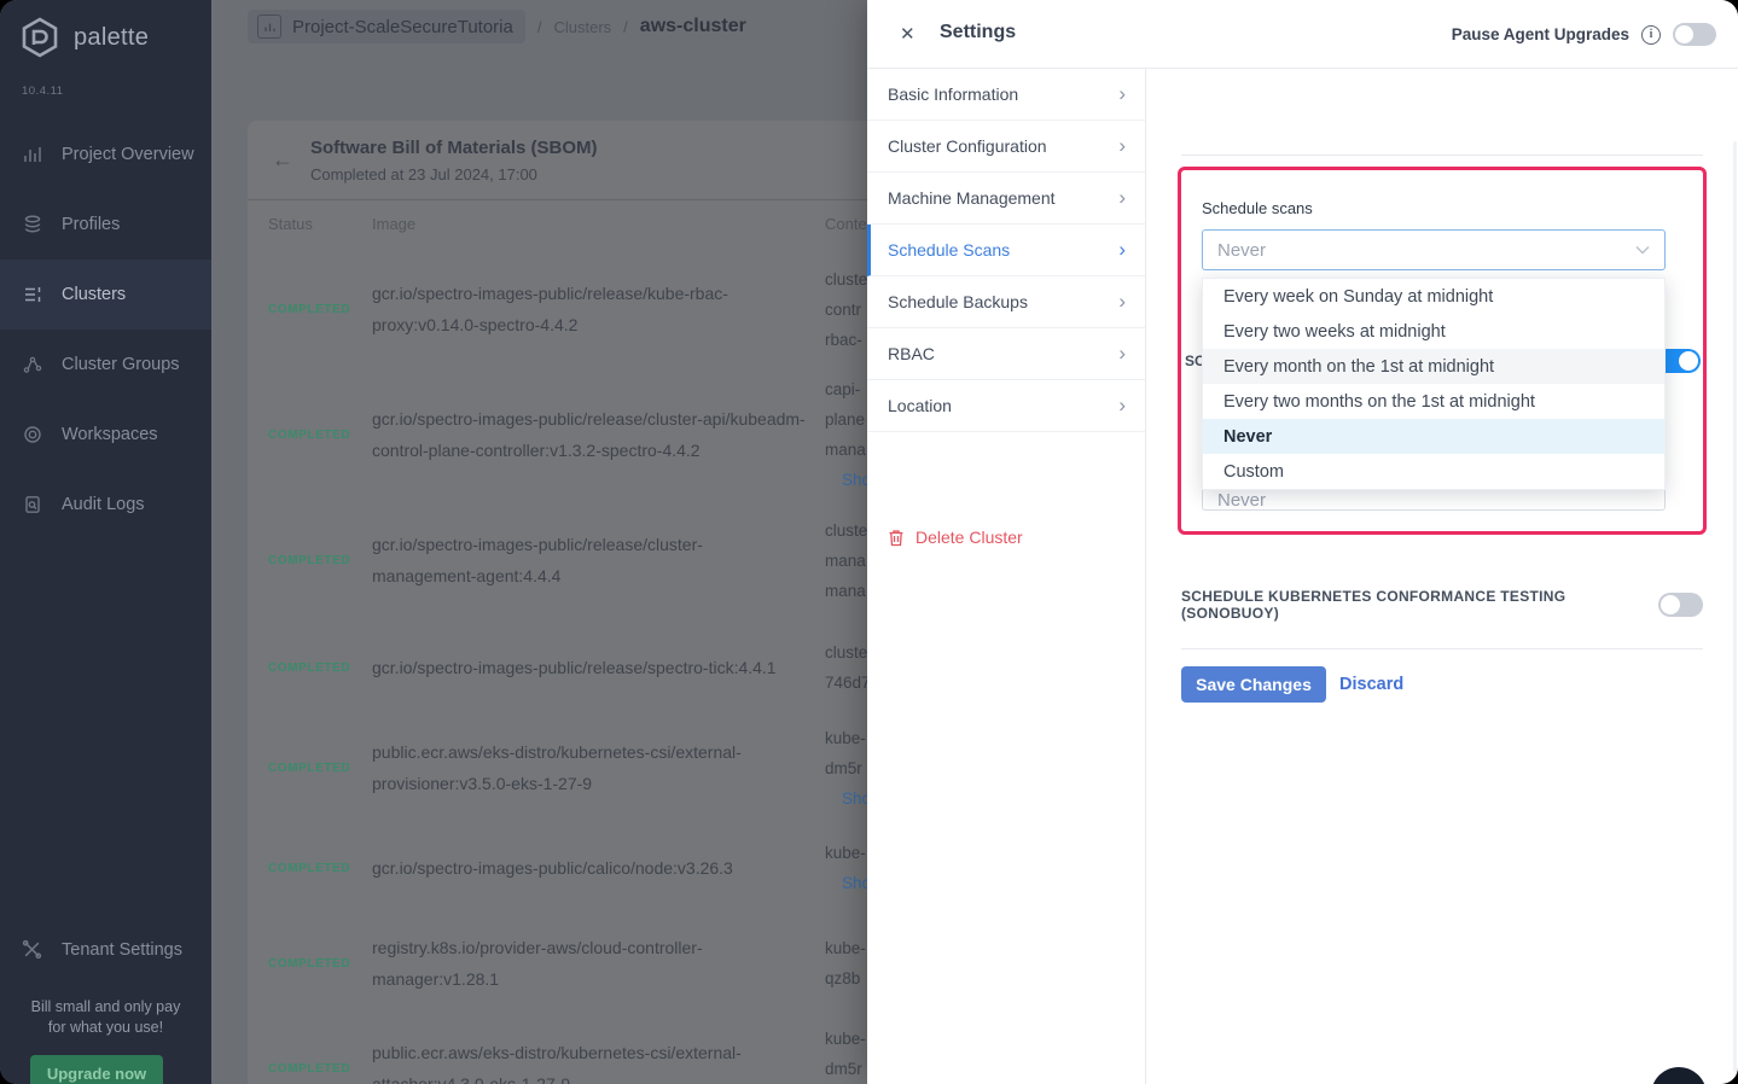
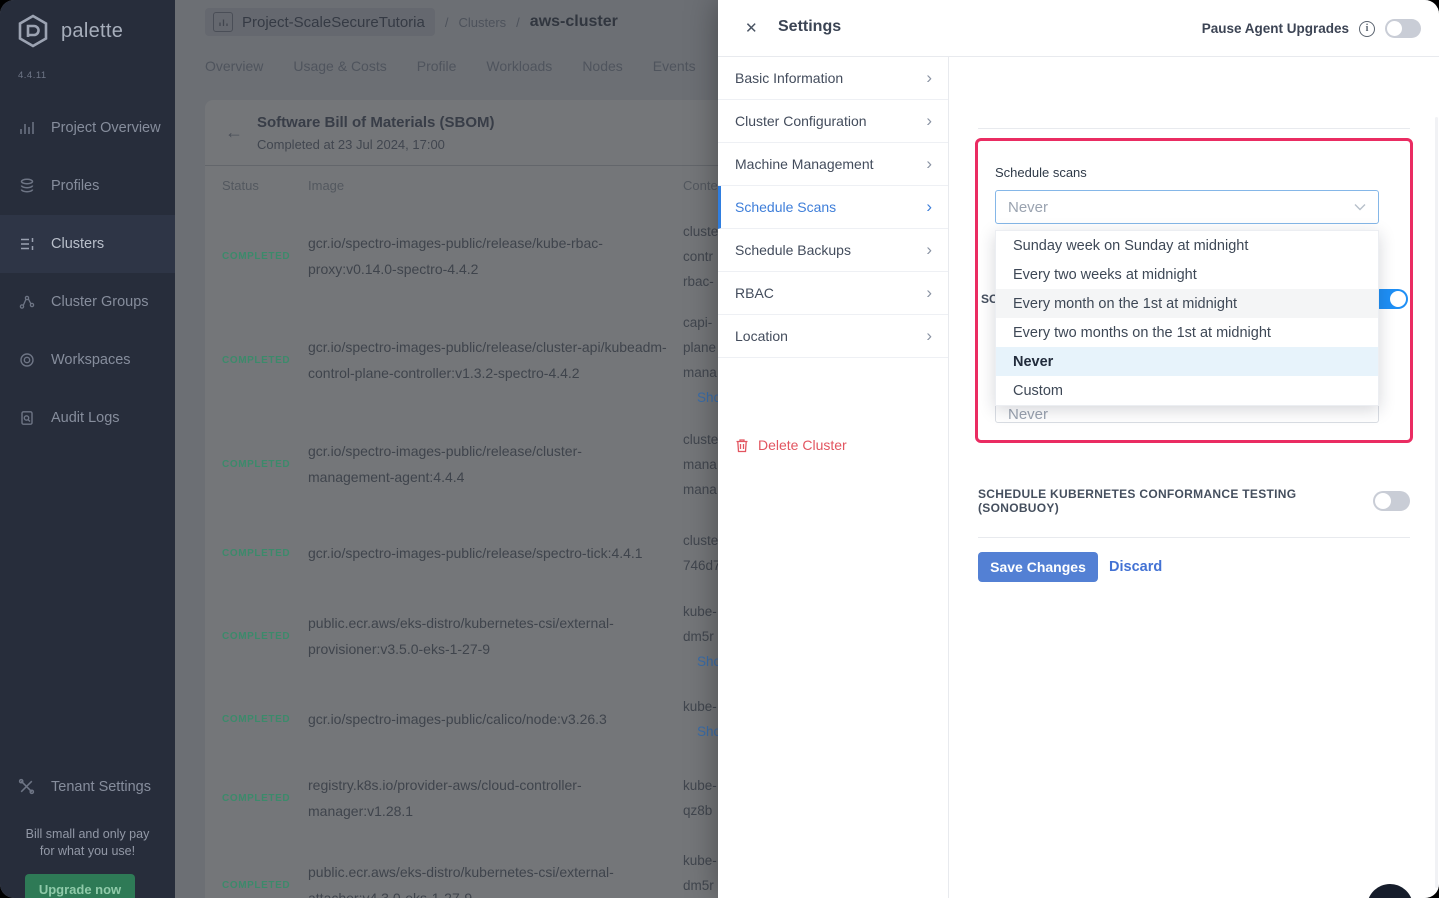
  palette
- 10.4.11
+ 4.4.11
  Project Overview
  Profiles
  Clusters
  Cluster Groups
  Workspaces
  Audit Logs
  Tenant Settings
  Bill small and only pay
  for what you use!
  Upgrade now
  Project-ScaleSecureTutoria
  /
  Clusters
  /
  aws-cluster
+ Overview
+ Usage & Costs
+ Profile
+ Workloads
+ Nodes
+ Events
  ←
  Software Bill of Materials (SBOM)
  Completed at 23 Jul 2024, 17:00
  Status
  Image
  Conte
  COMPLETED
  gcr.io/spectro-images-public/release/kube-rbac-proxy:v0.14.0-spectro-4.4.2
  cluste
  contr
  rbac-
  COMPLETED
  gcr.io/spectro-images-public/release/cluster-api/kubeadm-control-plane-controller:v1.3.2-spectro-4.4.2
  capi-
  plane
  mana
  COMPLETED
  gcr.io/spectro-images-public/release/cluster-management-agent:4.4.4
  cluste
  mana
  mana
  COMPLETED
  gcr.io/spectro-images-public/release/spectro-tick:4.4.1
  cluste
  746d7
  COMPLETED
  public.ecr.aws/eks-distro/kubernetes-csi/external-provisioner:v3.5.0-eks-1-27-9
  kube-
  dm5r
  COMPLETED
  gcr.io/spectro-images-public/calico/node:v3.26.3
  kube-
  COMPLETED
  registry.k8s.io/provider-aws/cloud-controller-manager:v1.28.1
  kube-
  qz8b
  COMPLETED
  kube-
  dm5r
  ✕
  Settings
  Pause Agent Upgrades
  i
  Basic Information
  ›
  Cluster Configuration
  ›
  Machine Management
  ›
  Schedule Scans
  ›
  Schedule Backups
  ›
  RBAC
  ›
  Location
  ›
  Delete Cluster
  Schedule scans
  Never
  SC
  Never
- Every week on Sunday at midnight
+ Sunday week on Sunday at midnight
  Every two weeks at midnight
  Every month on the 1st at midnight
  Every two months on the 1st at midnight
  Never
  Custom
  SCHEDULE KUBERNETES CONFORMANCE TESTING (SONOBUOY)
  Save Changes
  Discard
